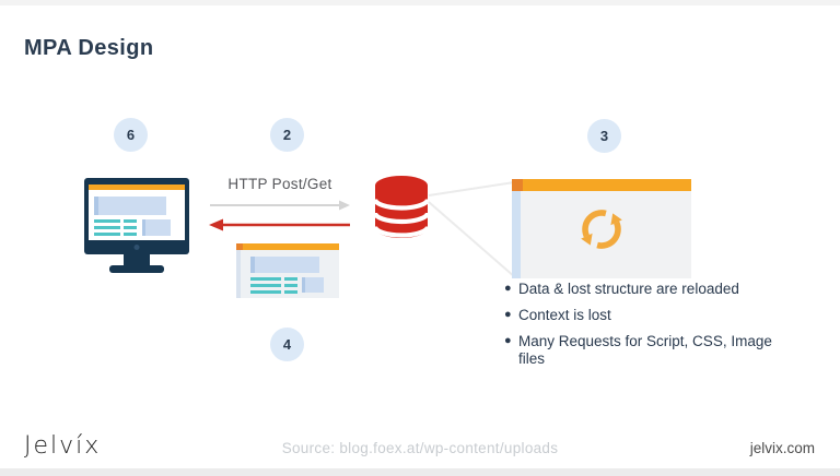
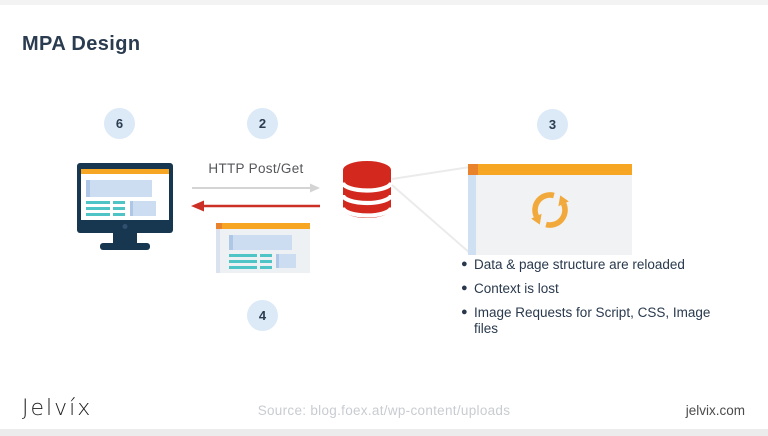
  MPA Design
  6
  2
  3
  4
  HTTP Post/Get
  ●
- Data & lost structure are reloaded
+ Data & page structure are reloaded
  ●
  Context is lost
  ●
- Many Requests for Script, CSS, Image files
+ Image Requests for Script, CSS, Image files
  Jelvíx
  Source: blog.foex.at/wp-content/uploads
  jelvix.com
